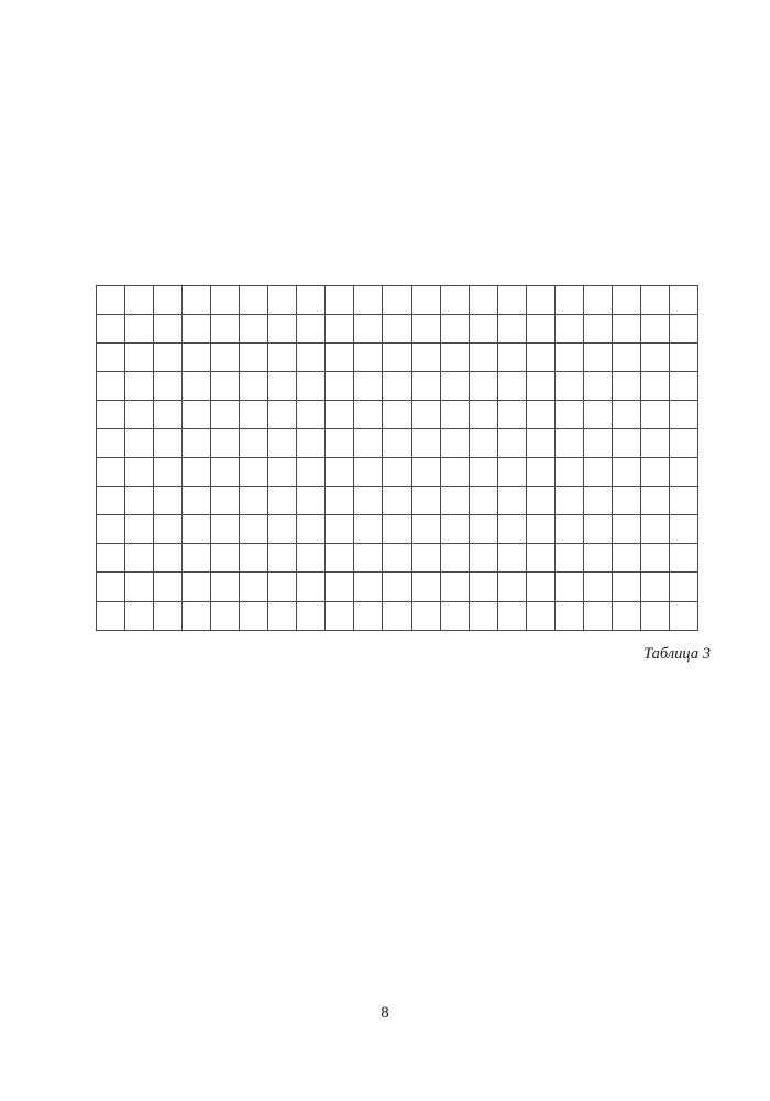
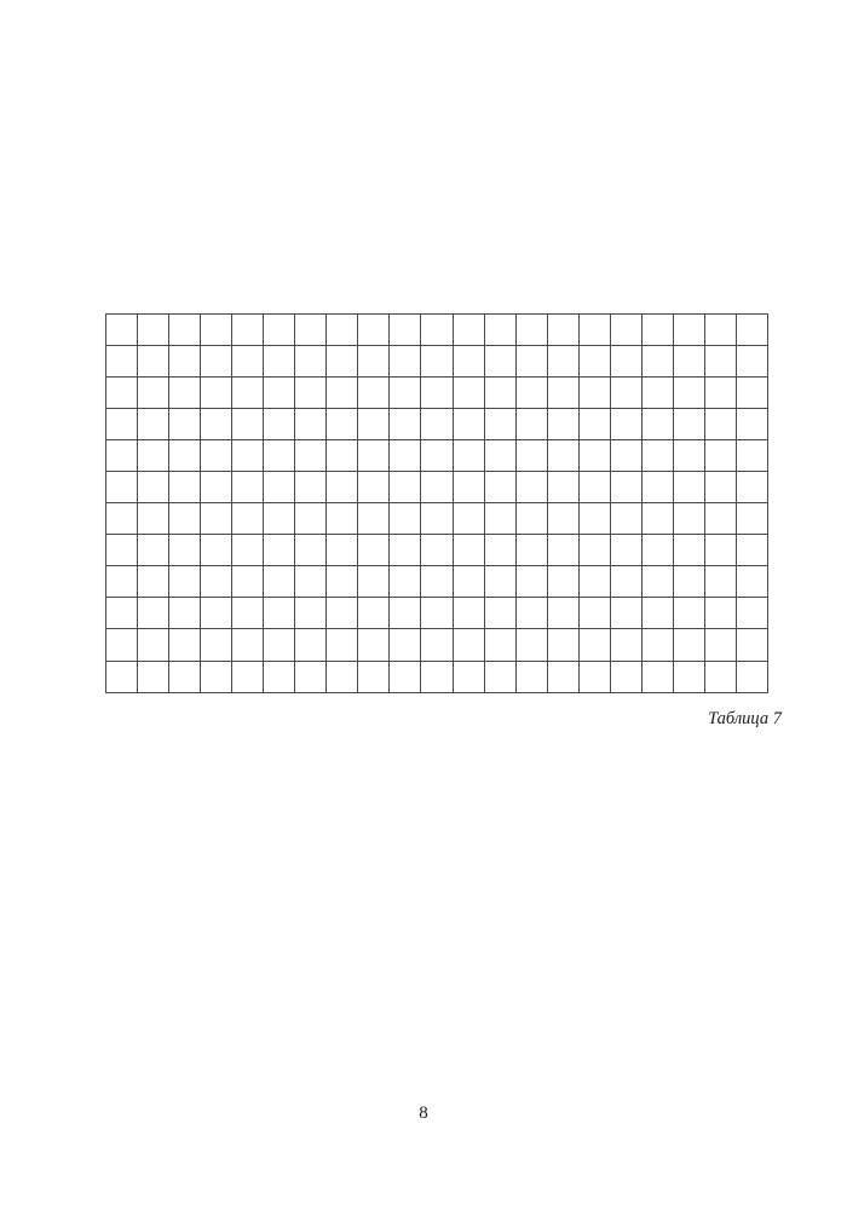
- Таблица 3
+ Таблица 7
  8
